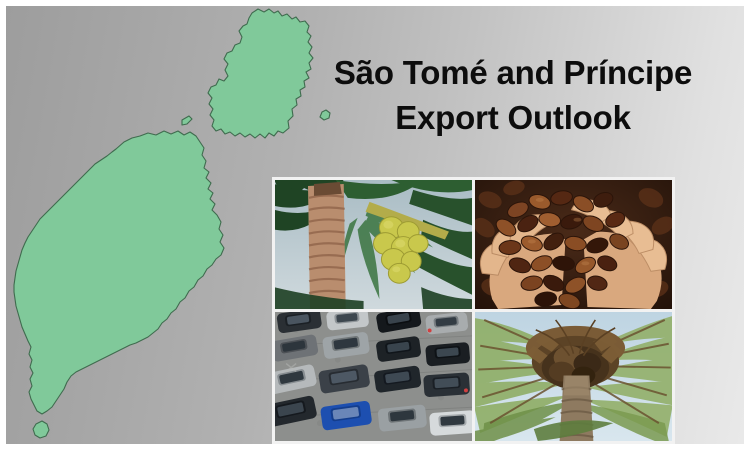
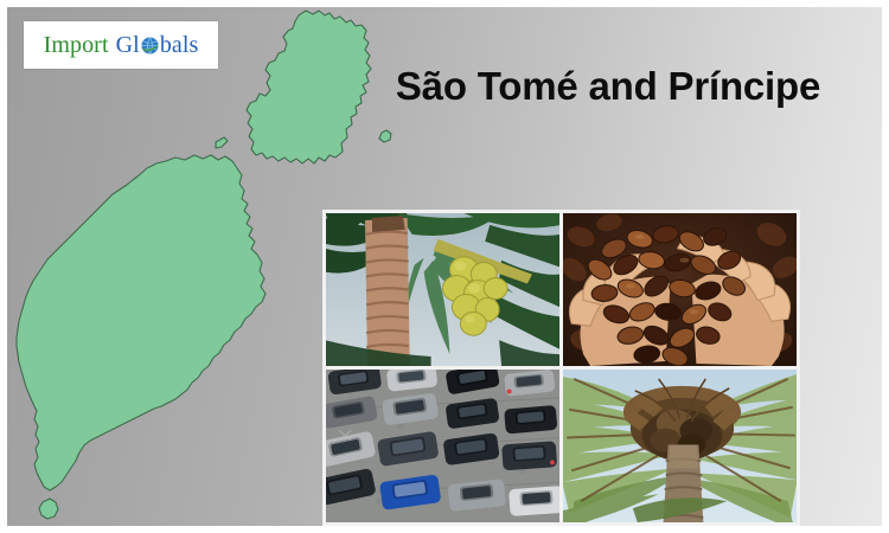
+ Import
+ Gl
+ bals
  São Tomé and Príncipe
- Export Outlook
